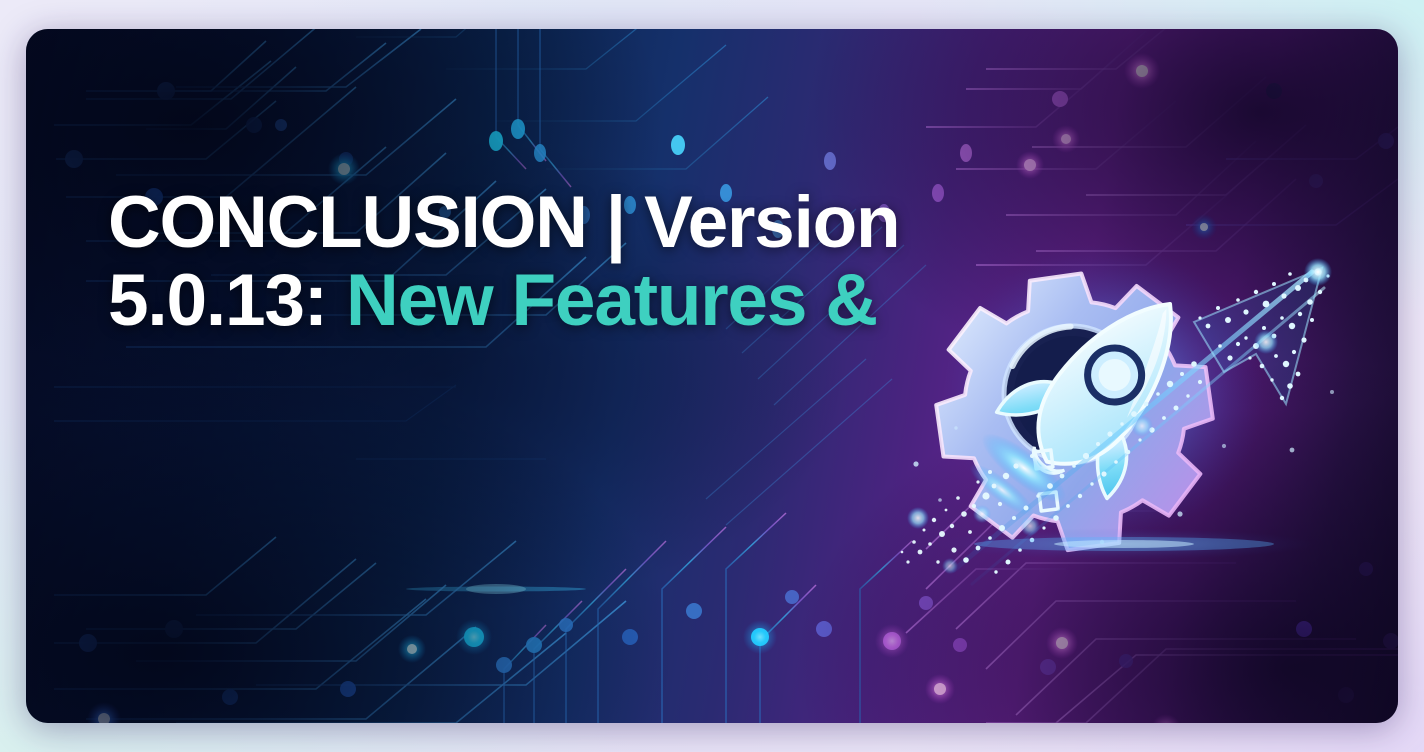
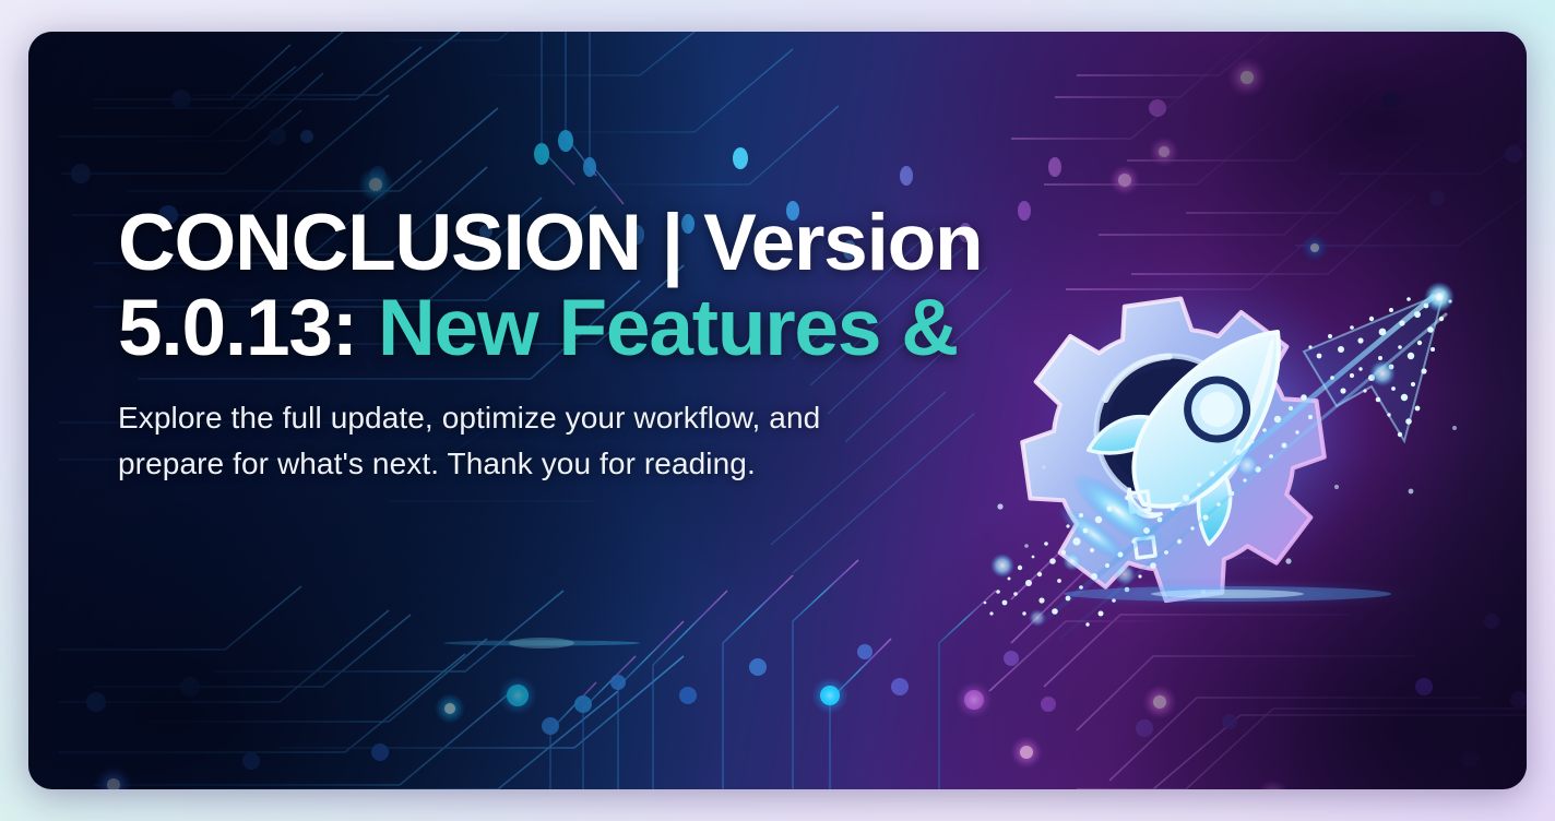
  CONCLUSION | Version
  5.0.13: New Features &
+ Explore the full update, optimize your workflow, and
+ prepare for what's next. Thank you for reading.
